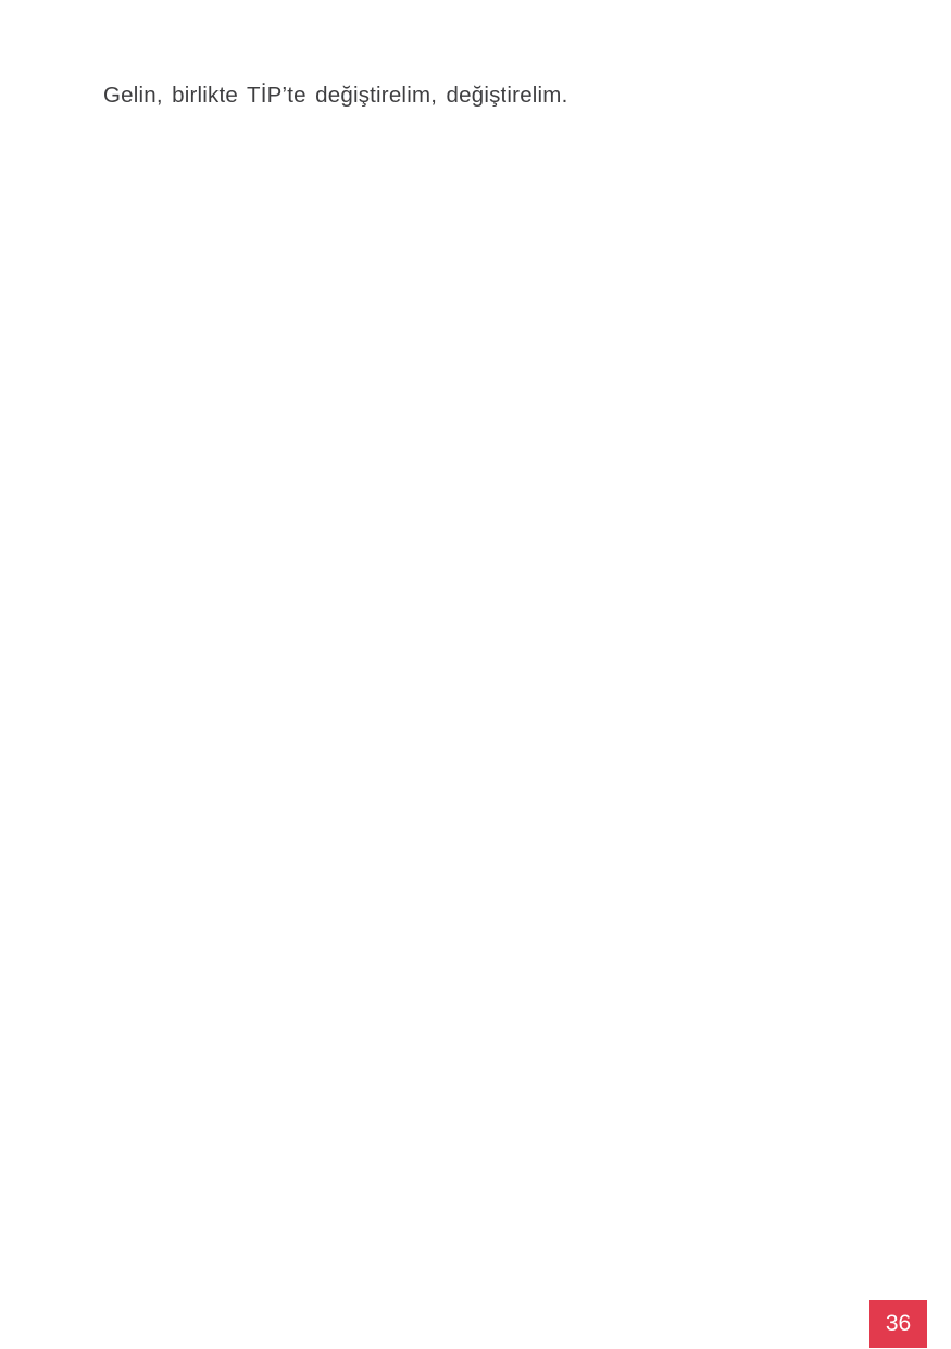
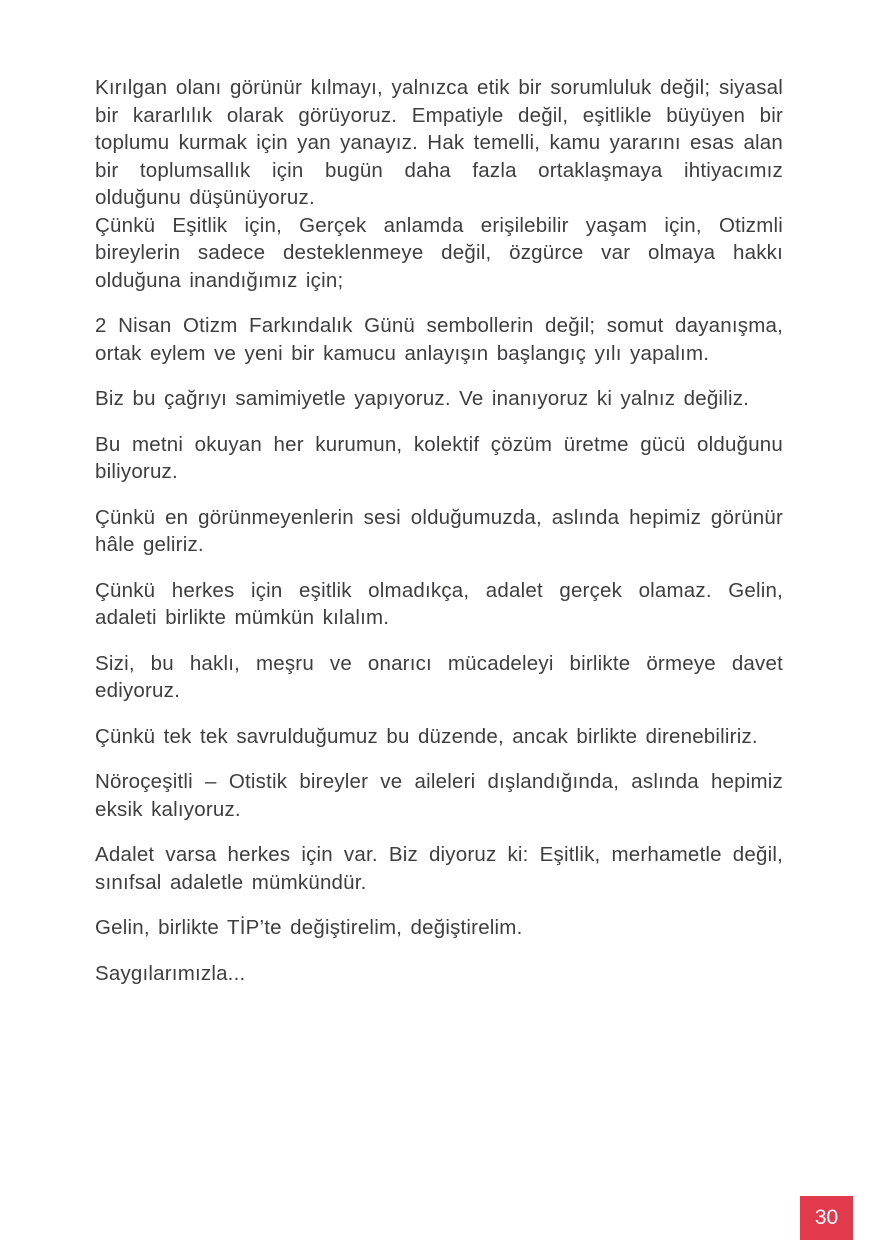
+ Kırılgan olanı görünür kılmayı, yalnızca etik bir sorumluluk değil; siyasal bir kararlılık olarak görüyoruz. Empatiyle değil, eşitlikle büyüyen bir toplumu kurmak için yan yanayız. Hak temelli, kamu yararını esas alan bir toplumsallık için bugün daha fazla ortaklaşmaya ihtiyacımız olduğunu düşünüyoruz.
+ Çünkü Eşitlik için, Gerçek anlamda erişilebilir yaşam için, Otizmli bireylerin sadece desteklenmeye değil, özgürce var olmaya hakkı olduğuna inandığımız için;
+ 2 Nisan Otizm Farkındalık Günü sembollerin değil; somut dayanışma, ortak eylem ve yeni bir kamucu anlayışın başlangıç yılı yapalım.
+ Biz bu çağrıyı samimiyetle yapıyoruz. Ve inanıyoruz ki yalnız değiliz.
+ Bu metni okuyan her kurumun, kolektif çözüm üretme gücü olduğunu biliyoruz.
+ Çünkü en görünmeyenlerin sesi olduğumuzda, aslında hepimiz görünür hâle geliriz.
+ Çünkü herkes için eşitlik olmadıkça, adalet gerçek olamaz. Gelin, adaleti birlikte mümkün kılalım.
+ Sizi, bu haklı, meşru ve onarıcı mücadeleyi birlikte örmeye davet ediyoruz.
+ Çünkü tek tek savrulduğumuz bu düzende, ancak birlikte direnebiliriz.
+ Nöroçeşitli – Otistik bireyler ve aileleri dışlandığında, aslında hepimiz eksik kalıyoruz.
+ Adalet varsa herkes için var. Biz diyoruz ki: Eşitlik, merhametle değil, sınıfsal adaletle mümkündür.
  Gelin, birlikte TİP’te değiştirelim, değiştirelim.
+ Saygılarımızla...
- 36
+ 30
